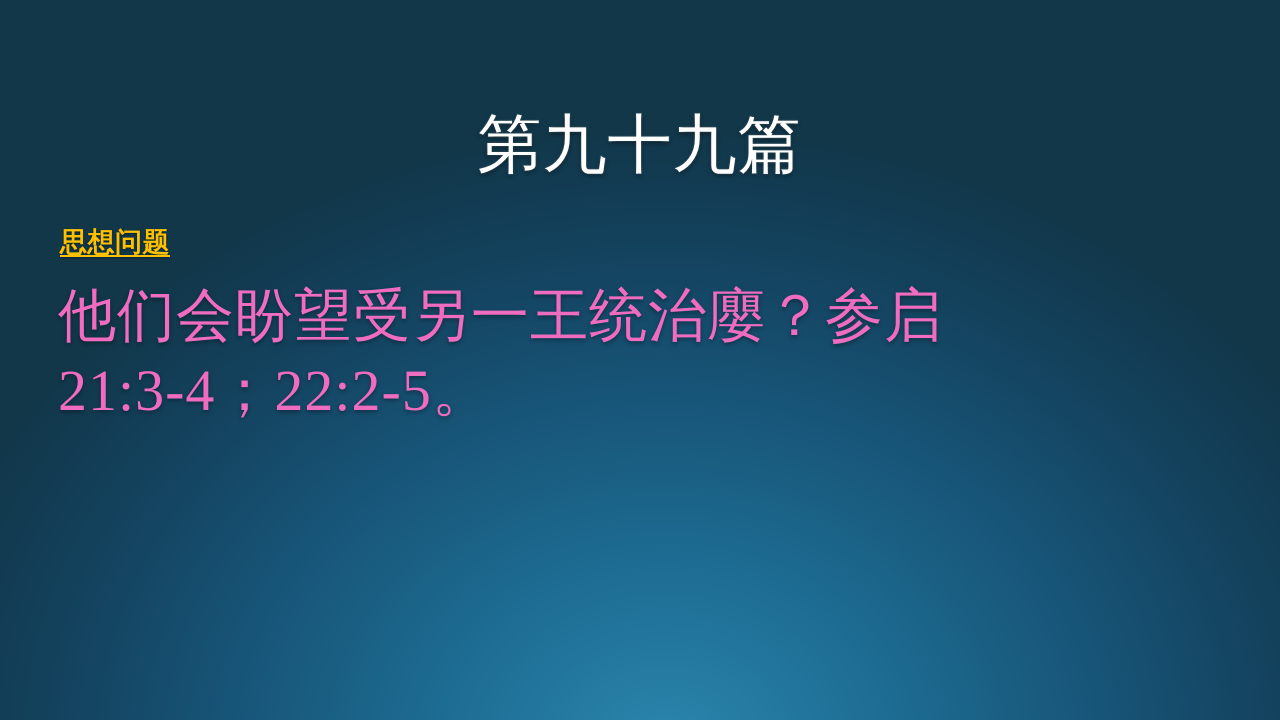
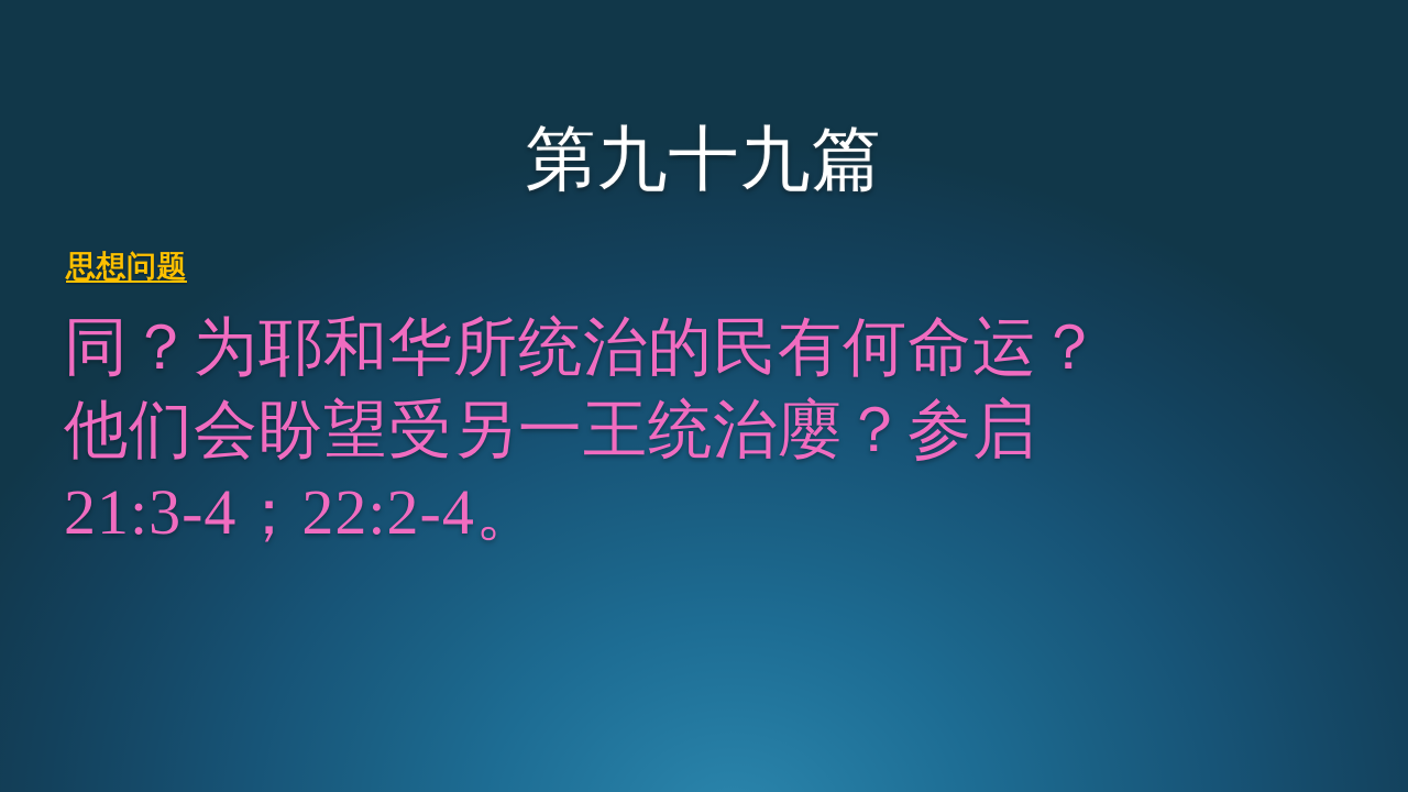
  第九十九篇
  思想问题
+ 同？为耶和华所统治的民有何命运？
  他们会盼望受另一王统治廮？参启
- 21:3-4；22:2-5。
+ 21:3-4；22:2-4。
